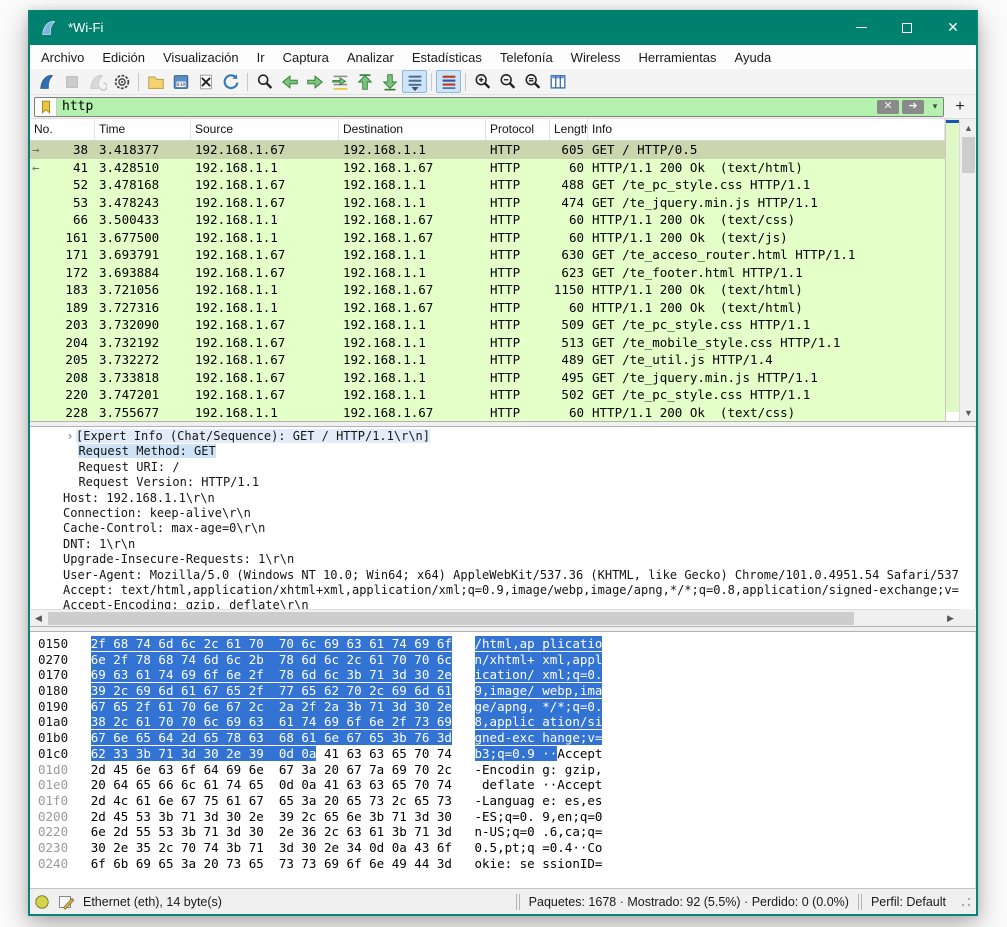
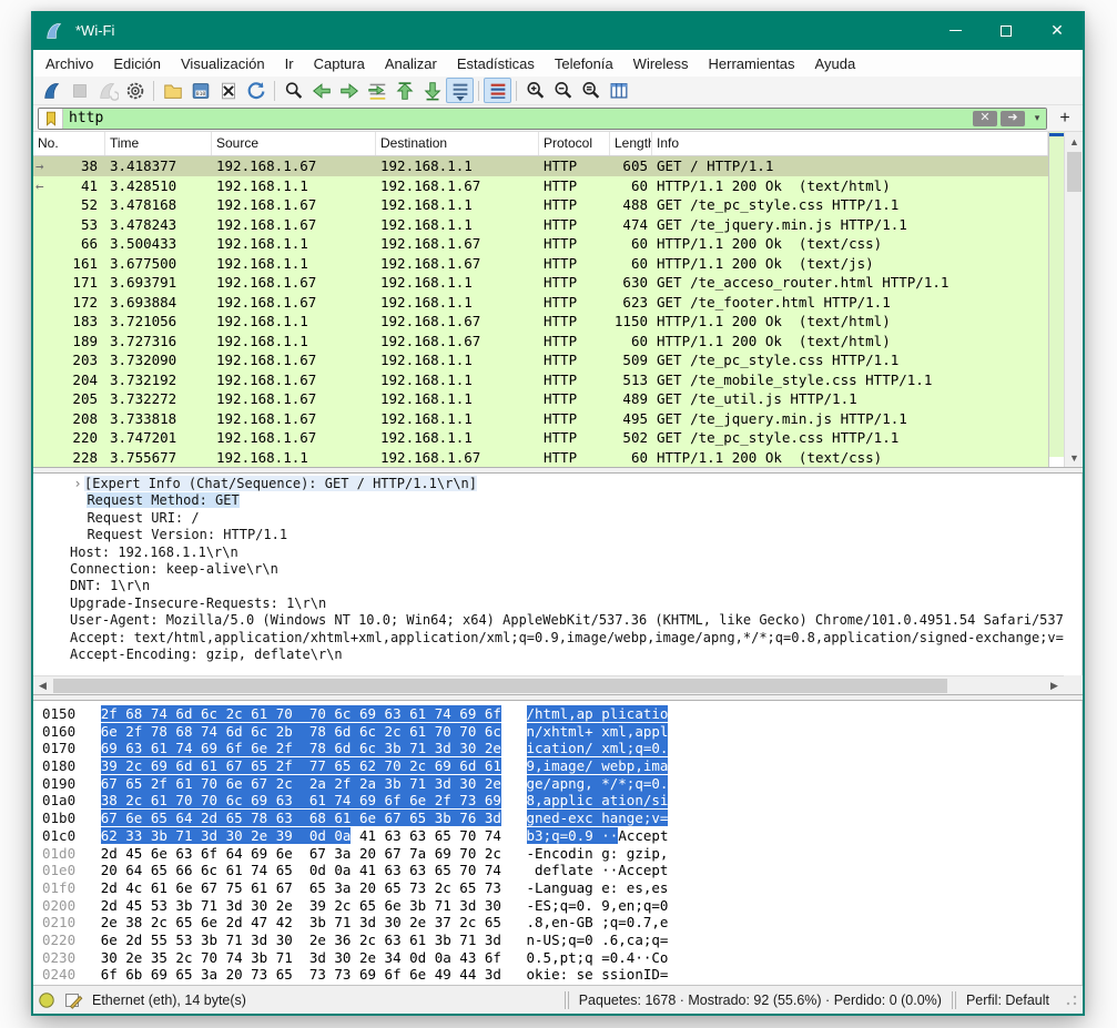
  *Wi-Fi
  ✕
  Archivo
  Edición
  Visualización
  Ir
  Captura
  Analizar
  Estadísticas
  Telefonía
  Wireless
  Herramientas
  Ayuda
  http
  ✕
  ➜
  ▾
  +
  No.
  Time
  Source
  Destination
  Protocol
  Length
  Info
  →
  38
  3.418377
  192.168.1.67
  192.168.1.1
  HTTP
  605
- GET / HTTP/0.5
+ GET / HTTP/1.1
  ←
  41
  3.428510
  192.168.1.1
  192.168.1.67
  HTTP
  60
  HTTP/1.1 200 Ok (text/html)
  52
  3.478168
  192.168.1.67
  192.168.1.1
  HTTP
  488
  GET /te_pc_style.css HTTP/1.1
  53
  3.478243
  192.168.1.67
  192.168.1.1
  HTTP
  474
  GET /te_jquery.min.js HTTP/1.1
  66
  3.500433
  192.168.1.1
  192.168.1.67
  HTTP
  60
  HTTP/1.1 200 Ok (text/css)
  161
  3.677500
  192.168.1.1
  192.168.1.67
  HTTP
  60
  HTTP/1.1 200 Ok (text/js)
  171
  3.693791
  192.168.1.67
  192.168.1.1
  HTTP
  630
  GET /te_acceso_router.html HTTP/1.1
  172
  3.693884
  192.168.1.67
  192.168.1.1
  HTTP
  623
  GET /te_footer.html HTTP/1.1
  183
  3.721056
  192.168.1.1
  192.168.1.67
  HTTP
  1150
  HTTP/1.1 200 Ok (text/html)
  189
  3.727316
  192.168.1.1
  192.168.1.67
  HTTP
  60
  HTTP/1.1 200 Ok (text/html)
  203
  3.732090
  192.168.1.67
  192.168.1.1
  HTTP
  509
  GET /te_pc_style.css HTTP/1.1
  204
  3.732192
  192.168.1.67
  192.168.1.1
  HTTP
  513
  GET /te_mobile_style.css HTTP/1.1
  205
  3.732272
  192.168.1.67
  192.168.1.1
  HTTP
  489
- GET /te_util.js HTTP/1.4
+ GET /te_util.js HTTP/1.1
  208
  3.733818
  192.168.1.67
  192.168.1.1
  HTTP
  495
  GET /te_jquery.min.js HTTP/1.1
  220
  3.747201
  192.168.1.67
  192.168.1.1
  HTTP
  502
  GET /te_pc_style.css HTTP/1.1
  228
  3.755677
  192.168.1.1
  192.168.1.67
  HTTP
  60
  HTTP/1.1 200 Ok (text/css)
  ▲
  ▼
  › [Expert Info (Chat/Sequence): GET / HTTP/1.1\r\n]
  Request Method: GET
  Request URI: /
  Request Version: HTTP/1.1
  Host: 192.168.1.1\r\n
  Connection: keep-alive\r\n
- Cache-Control: max-age=0\r\n
  DNT: 1\r\n
  Upgrade-Insecure-Requests: 1\r\n
  User-Agent: Mozilla/5.0 (Windows NT 10.0; Win64; x64) AppleWebKit/537.36 (KHTML, like Gecko) Chrome/101.0.4951.54 Safari/537
  Accept: text/html,application/xhtml+xml,application/xml;q=0.9,image/webp,image/apng,*/*;q=0.8,application/signed-exchange;v=
  Accept-Encoding: gzip, deflate\r\n
  ◀
  ▶
  0150 2f 68 74 6d 6c 2c 61 70 70 6c 69 63 61 74 69 6f /html,ap plicatio
- 0270 6e 2f 78 68 74 6d 6c 2b 78 6d 6c 2c 61 70 70 6c n/xhtml+ xml,appl
+ 0160 6e 2f 78 68 74 6d 6c 2b 78 6d 6c 2c 61 70 70 6c n/xhtml+ xml,appl
  0170 69 63 61 74 69 6f 6e 2f 78 6d 6c 3b 71 3d 30 2e ication/ xml;q=0.
  0180 39 2c 69 6d 61 67 65 2f 77 65 62 70 2c 69 6d 61 9,image/ webp,ima
  0190 67 65 2f 61 70 6e 67 2c 2a 2f 2a 3b 71 3d 30 2e ge/apng, */*;q=0.
  01a0 38 2c 61 70 70 6c 69 63 61 74 69 6f 6e 2f 73 69 8,applic ation/si
  01b0 67 6e 65 64 2d 65 78 63 68 61 6e 67 65 3b 76 3d gned-exc hange;v=
  01c0 62 33 3b 71 3d 30 2e 39 0d 0a 41 63 63 65 70 74 b3;q=0.9 ··Accept
  01d0 2d 45 6e 63 6f 64 69 6e 67 3a 20 67 7a 69 70 2c -Encodin g: gzip,
  01e0 20 64 65 66 6c 61 74 65 0d 0a 41 63 63 65 70 74 deflate ··Accept
  01f0 2d 4c 61 6e 67 75 61 67 65 3a 20 65 73 2c 65 73 -Languag e: es,es
  0200 2d 45 53 3b 71 3d 30 2e 39 2c 65 6e 3b 71 3d 30 -ES;q=0. 9,en;q=0
+ 0210 2e 38 2c 65 6e 2d 47 42 3b 71 3d 30 2e 37 2c 65 .8,en-GB ;q=0.7,e
  0220 6e 2d 55 53 3b 71 3d 30 2e 36 2c 63 61 3b 71 3d n-US;q=0 .6,ca;q=
  0230 30 2e 35 2c 70 74 3b 71 3d 30 2e 34 0d 0a 43 6f 0.5,pt;q =0.4··Co
  0240 6f 6b 69 65 3a 20 73 65 73 73 69 6f 6e 49 44 3d okie: se ssionID=
  Ethernet (eth), 14 byte(s)
- Paquetes: 1678 · Mostrado: 92 (5.5%) · Perdido: 0 (0.0%)
+ Paquetes: 1678 · Mostrado: 92 (55.6%) · Perdido: 0 (0.0%)
  Perfil: Default
